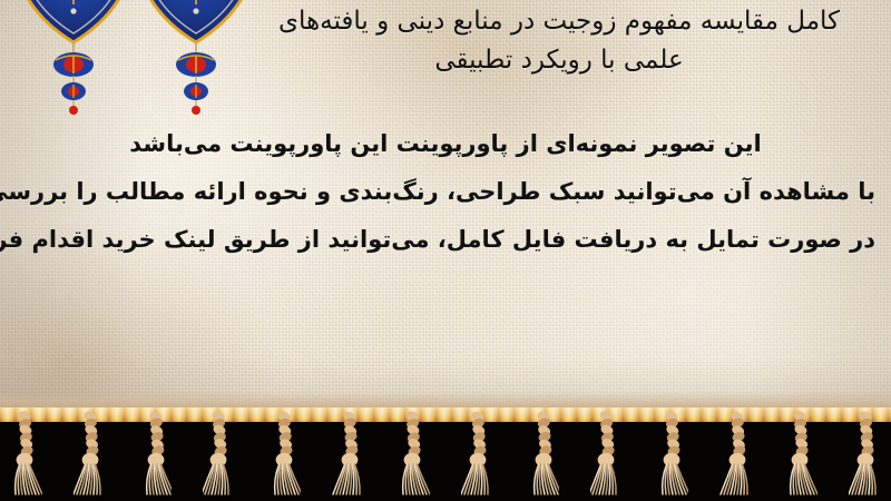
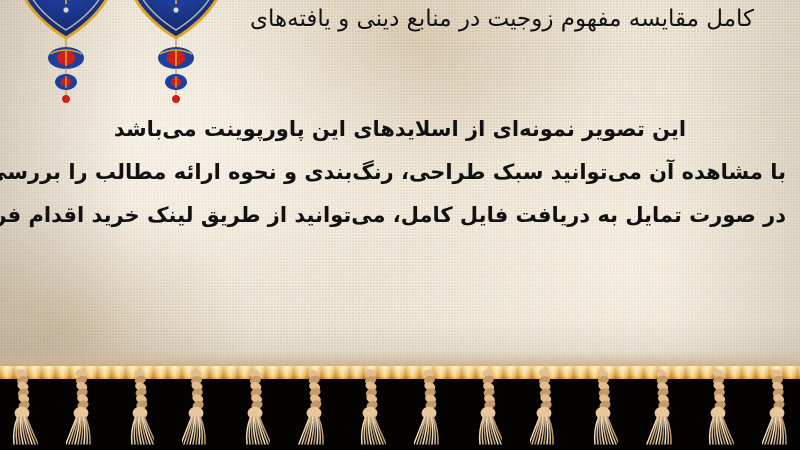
  کامل مقایسه مفهوم زوجیت در منابع دینی و یافته‌های
- علمی با رویکرد تطبیقی
- این تصویر نمونه‌ای از پاورپوینت این پاورپوینت می‌باشد
+ این تصویر نمونه‌ای از اسلایدهای این پاورپوینت می‌باشد
  با مشاهده آن می‌توانید سبک طراحی، رنگ‌بندی و نحوه ارائه مطالب را بررس
  در صورت تمایل به دریافت فایل کامل، می‌توانید از طریق لینک خرید اقدام فر
